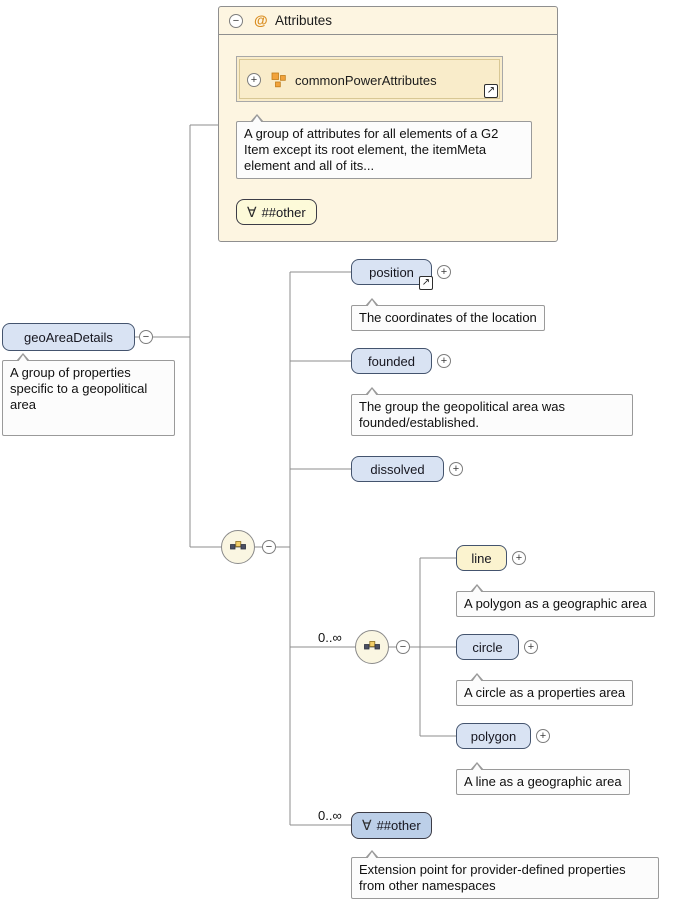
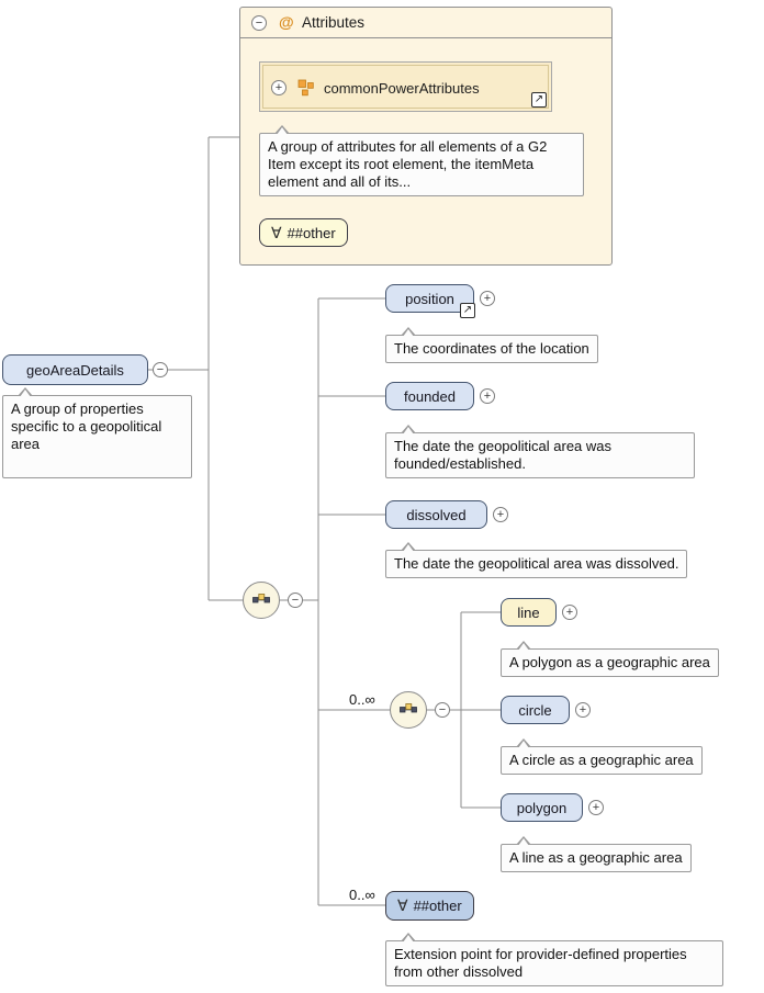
  −
  @
  Attributes
  +
  commonPowerAttributes
  ↗
  A group of attributes for all elements of a G2 Item except its root element, the itemMeta element and all of its...
  ∀
  ##other
  geoAreaDetails
  −
  A group of properties specific to a geopolitical area
  −
  position
  ↗
  +
  The coordinates of the location
  founded
  +
- The group the geopolitical area was founded/established.
+ The date the geopolitical area was founded/established.
  dissolved
  +
+ The date the geopolitical area was dissolved.
  0..∞
  −
  line
  +
  A polygon as a geographic area
  circle
  +
- A circle as a properties area
+ A circle as a geographic area
  polygon
  +
  A line as a geographic area
  0..∞
  ∀
  ##other
- Extension point for provider-defined properties from other namespaces
+ Extension point for provider-defined properties from other dissolved
